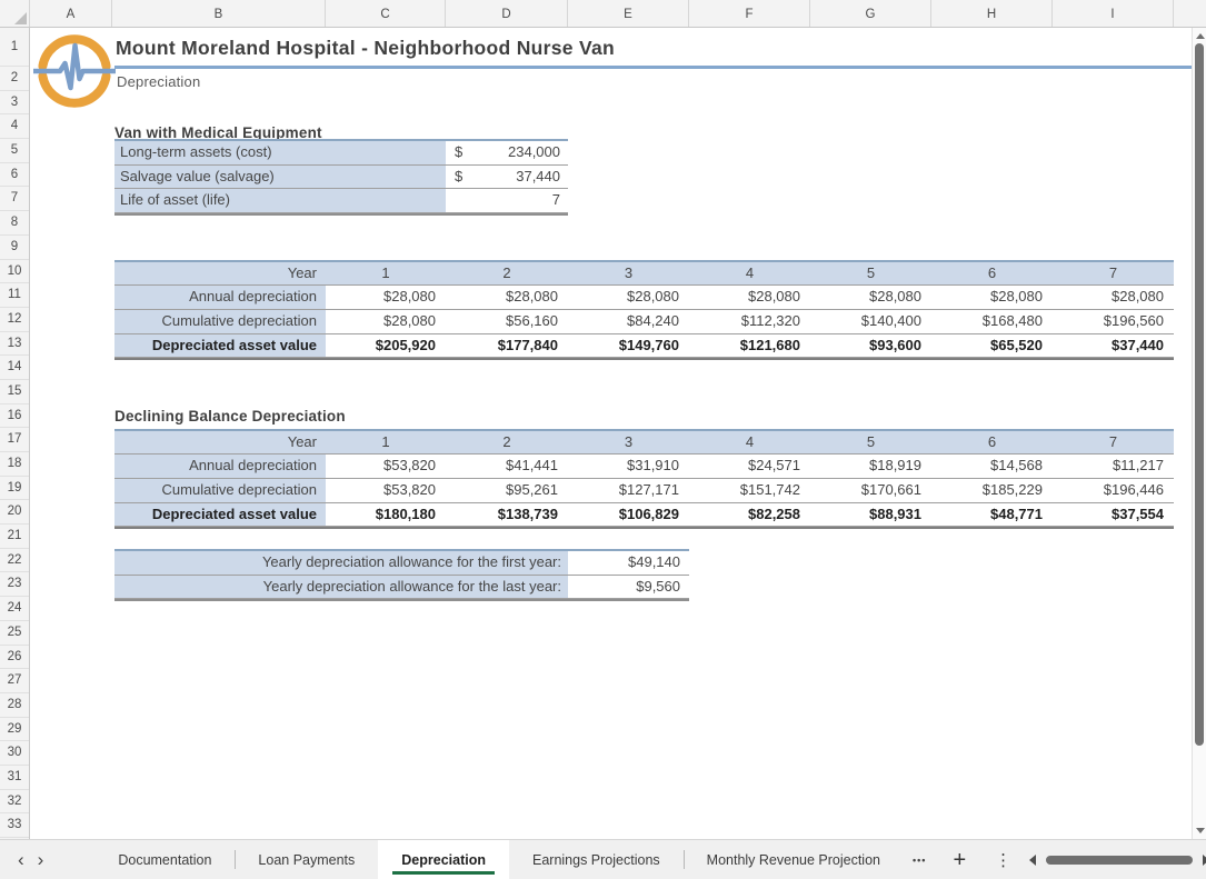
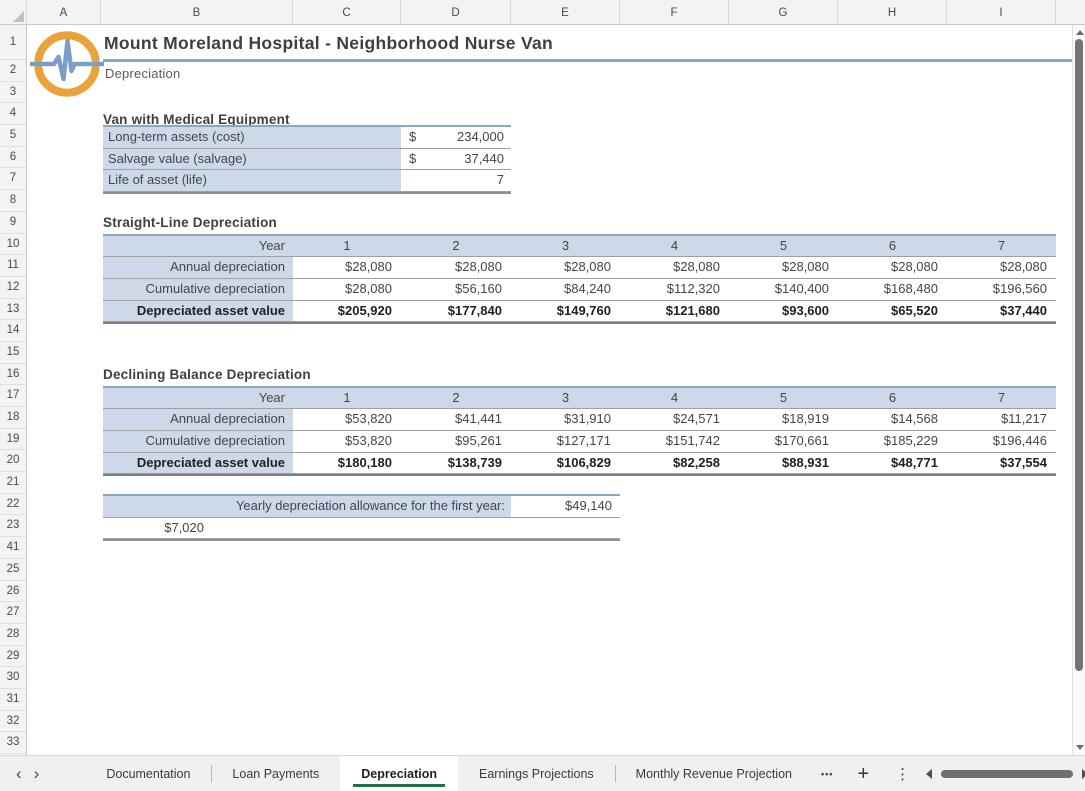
  A
  B
  C
  D
  E
  F
  G
  H
  I
  1
  2
  3
  4
  5
  6
  7
  8
  9
  10
  11
  12
  13
  14
  15
  16
  17
  18
  19
  20
  21
  22
  23
- 24
+ 41
  25
  26
  27
  28
  29
  30
  31
  32
  33
  Mount Moreland Hospital - Neighborhood Nurse Van
  Depreciation
  Van with Medical Equipment
  Long-term assets (cost)
  $
  234,000
  Salvage value (salvage)
  $
  37,440
  Life of asset (life)
  7
+ Straight-Line Depreciation
  Year
  1
  2
  3
  4
  5
  6
  7
  Annual depreciation
  $28,080
  $28,080
  $28,080
  $28,080
  $28,080
  $28,080
  $28,080
  Cumulative depreciation
  $28,080
  $56,160
  $84,240
  $112,320
  $140,400
  $168,480
  $196,560
  Depreciated asset value
  $205,920
  $177,840
  $149,760
  $121,680
  $93,600
  $65,520
  $37,440
  Declining Balance Depreciation
  Year
  1
  2
  3
  4
  5
  6
  7
  Annual depreciation
  $53,820
  $41,441
  $31,910
  $24,571
  $18,919
  $14,568
  $11,217
  Cumulative depreciation
  $53,820
  $95,261
  $127,171
  $151,742
  $170,661
  $185,229
  $196,446
  Depreciated asset value
  $180,180
  $138,739
  $106,829
  $82,258
  $88,931
  $48,771
  $37,554
  Yearly depreciation allowance for the first year:
  $49,140
- Yearly depreciation allowance for the last year:
- $9,560
+ $7,020
  ‹
  ›
  Documentation
  Loan Payments
  Depreciation
  Earnings Projections
  Monthly Revenue Projection
  •••
  +
  ⋮
